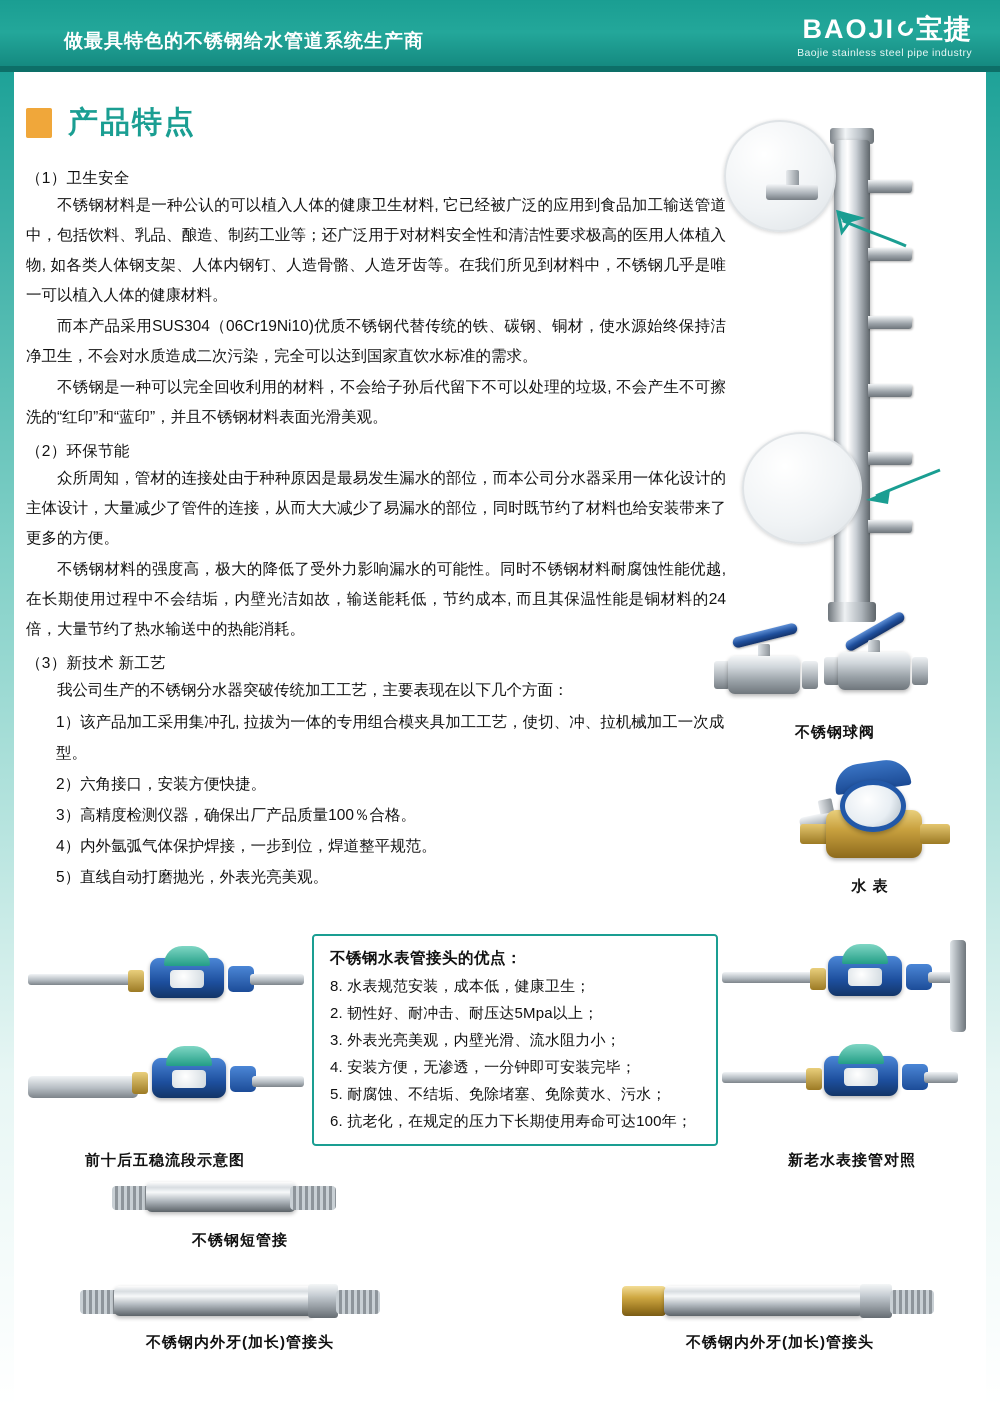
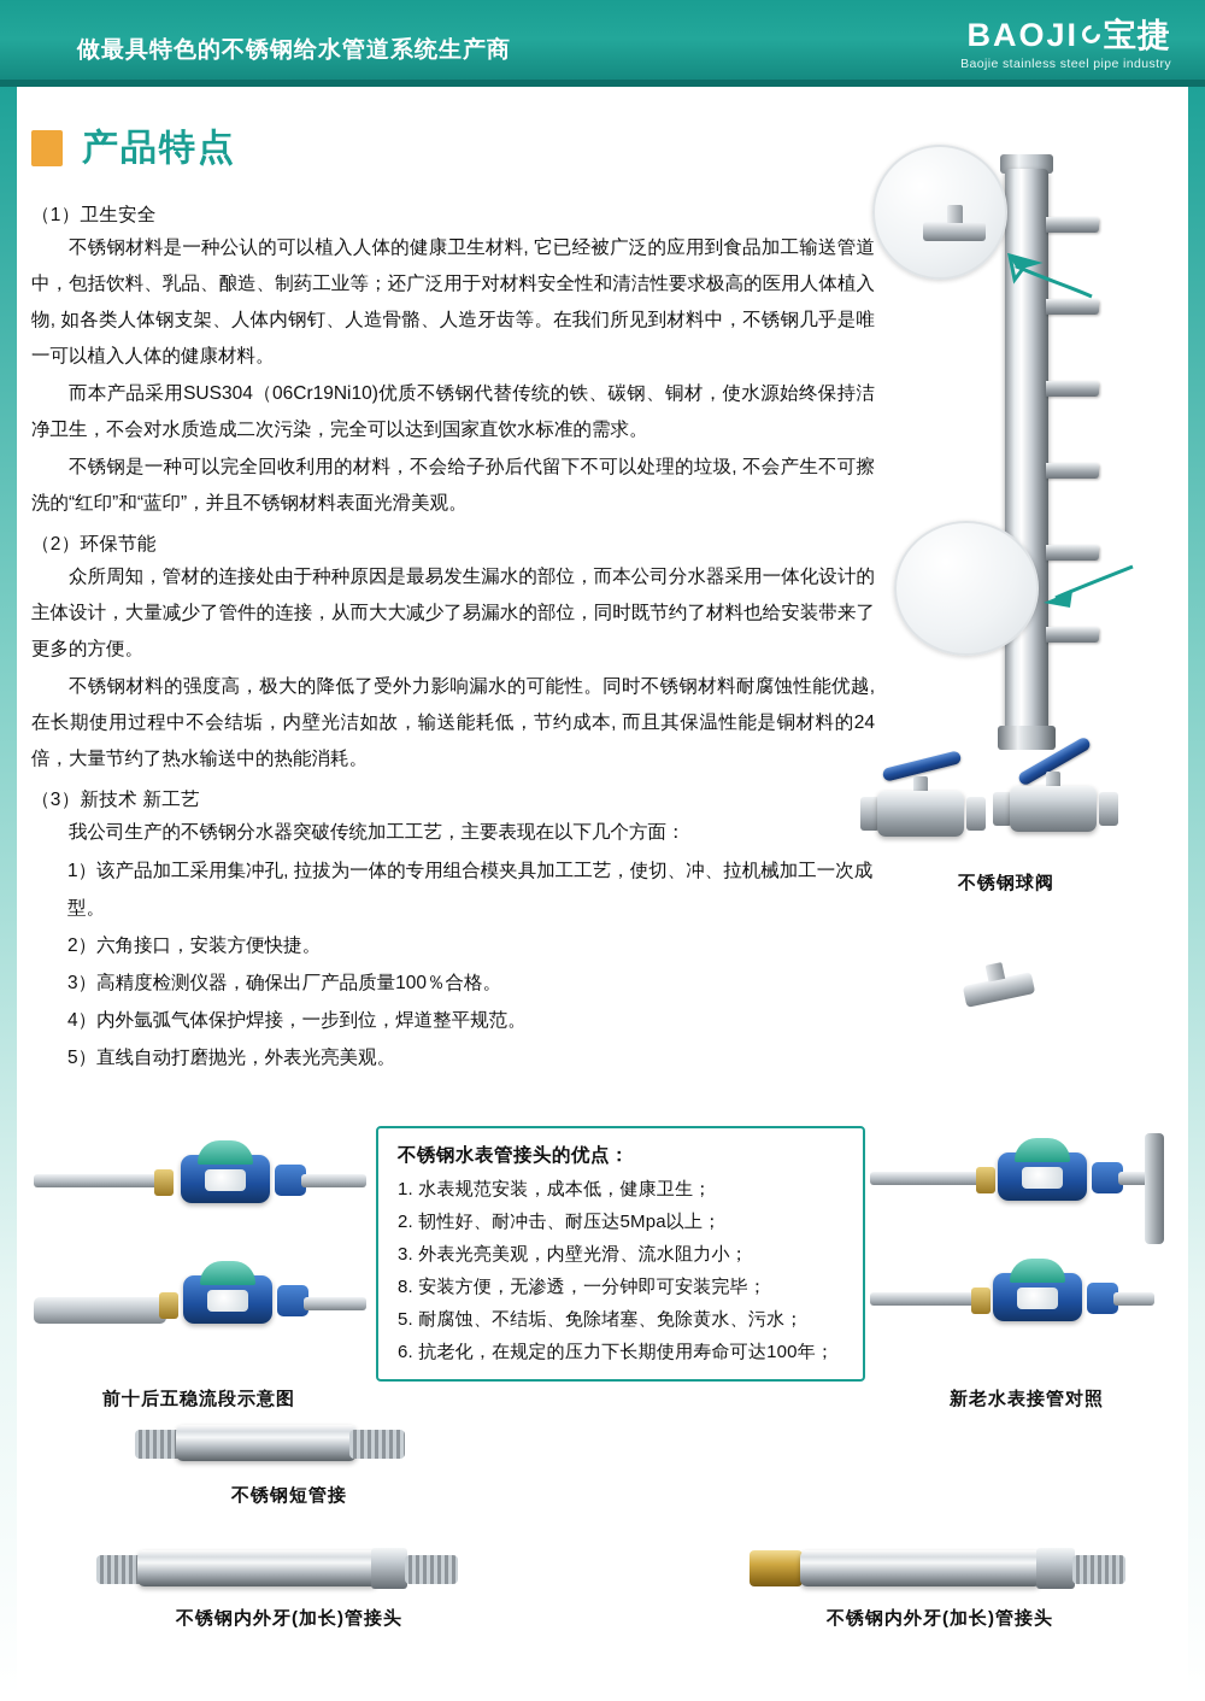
  做最具特色的不锈钢给水管道系统生产商
  BAOJI 宝捷
  Baojie stainless steel pipe industry
  产品特点
  （1）卫生安全
  不锈钢材料是一种公认的可以植入人体的健康卫生材料, 它已经被广泛的应用到食品加工输送管道中，包括饮料、乳品、酿造、制药工业等；还广泛用于对材料安全性和清洁性要求极高的医用人体植入物, 如各类人体钢支架、人体内钢钉、人造骨骼、人造牙齿等。在我们所见到材料中，不锈钢几乎是唯一可以植入人体的健康材料。
  而本产品采用SUS304（06Cr19Ni10)优质不锈钢代替传统的铁、碳钢、铜材，使水源始终保持洁净卫生，不会对水质造成二次污染，完全可以达到国家直饮水标准的需求。
  不锈钢是一种可以完全回收利用的材料，不会给子孙后代留下不可以处理的垃圾, 不会产生不可擦洗的“红印”和“蓝印”，并且不锈钢材料表面光滑美观。
  （2）环保节能
  众所周知，管材的连接处由于种种原因是最易发生漏水的部位，而本公司分水器采用一体化设计的主体设计，大量减少了管件的连接，从而大大减少了易漏水的部位，同时既节约了材料也给安装带来了更多的方便。
  不锈钢材料的强度高，极大的降低了受外力影响漏水的可能性。同时不锈钢材料耐腐蚀性能优越, 在长期使用过程中不会结垢，内壁光洁如故，输送能耗低，节约成本, 而且其保温性能是铜材料的24倍，大量节约了热水输送中的热能消耗。
  （3）新技术 新工艺
  我公司生产的不锈钢分水器突破传统加工工艺，主要表现在以下几个方面：
  1）该产品加工采用集冲孔, 拉拔为一体的专用组合模夹具加工工艺，使切、冲、拉机械加工一次成型。
  2）六角接口，安装方便快捷。
  3）高精度检测仪器，确保出厂产品质量100％合格。
  4）内外氩弧气体保护焊接，一步到位，焊道整平规范。
  5）直线自动打磨抛光，外表光亮美观。
  不锈钢球阀
- 水 表
  前十后五稳流段示意图
  不锈钢水表管接头的优点：
- 8. 水表规范安装，成本低，健康卫生；
+ 1. 水表规范安装，成本低，健康卫生；
  2. 韧性好、耐冲击、耐压达5Mpa以上；
  3. 外表光亮美观，内壁光滑、流水阻力小；
- 4. 安装方便，无渗透，一分钟即可安装完毕；
+ 8. 安装方便，无渗透，一分钟即可安装完毕；
  5. 耐腐蚀、不结垢、免除堵塞、免除黄水、污水；
  6. 抗老化，在规定的压力下长期使用寿命可达100年；
  新老水表接管对照
  不锈钢短管接
  不锈钢内外牙(加长)管接头
  不锈钢内外牙(加长)管接头
